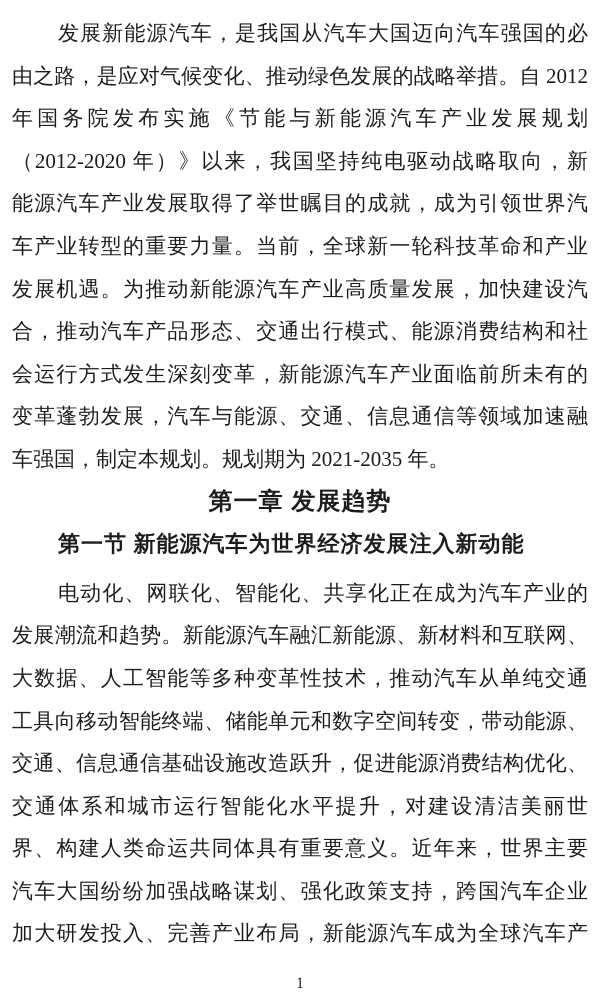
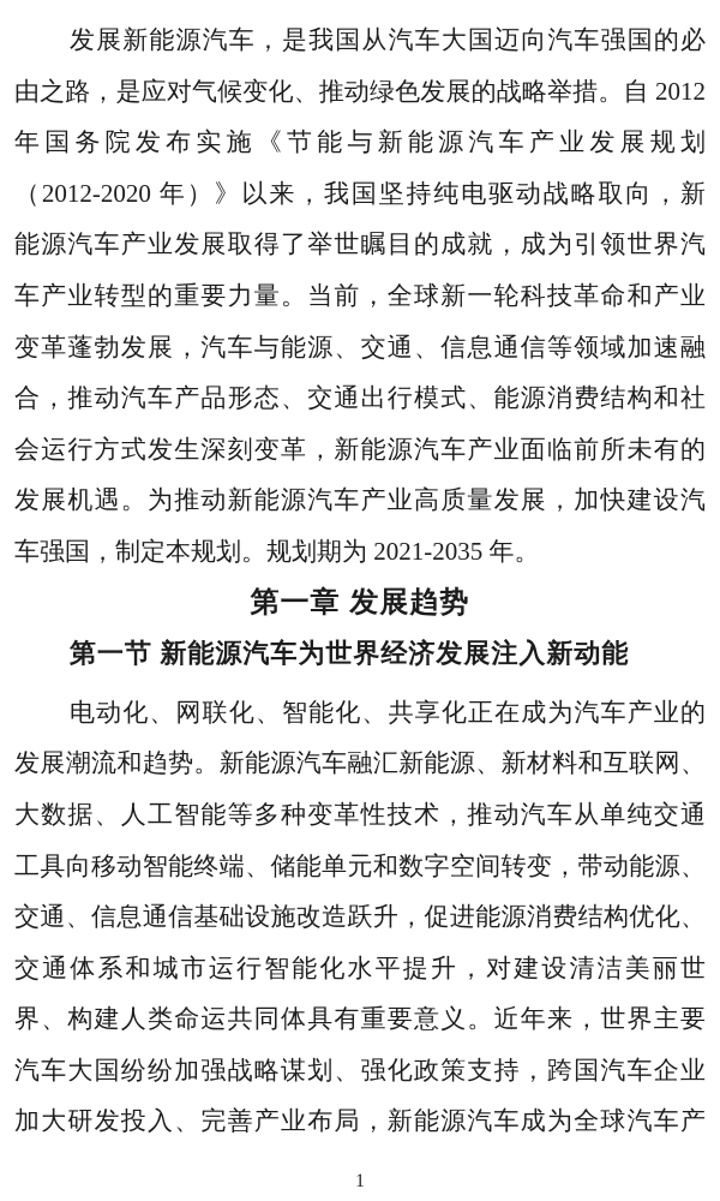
  发展新能源汽车，是我国从汽车大国迈向汽车强国的必
  由之路，是应对气候变化、推动绿色发展的战略举措。自 2012
  年国务院发布实施《节能与新能源汽车产业发展规划
  （2012-2020 年）》以来，我国坚持纯电驱动战略取向，新
  能源汽车产业发展取得了举世瞩目的成就，成为引领世界汽
  车产业转型的重要力量。当前，全球新一轮科技革命和产业
- 发展机遇。为推动新能源汽车产业高质量发展，加快建设汽
+ 变革蓬勃发展，汽车与能源、交通、信息通信等领域加速融
  合，推动汽车产品形态、交通出行模式、能源消费结构和社
  会运行方式发生深刻变革，新能源汽车产业面临前所未有的
- 变革蓬勃发展，汽车与能源、交通、信息通信等领域加速融
+ 发展机遇。为推动新能源汽车产业高质量发展，加快建设汽
  车强国，制定本规划。规划期为 2021-2035 年。
  第一章 发展趋势
  第一节 新能源汽车为世界经济发展注入新动能
  电动化、网联化、智能化、共享化正在成为汽车产业的
  发展潮流和趋势。新能源汽车融汇新能源、新材料和互联网、
  大数据、人工智能等多种变革性技术，推动汽车从单纯交通
  工具向移动智能终端、储能单元和数字空间转变，带动能源、
  交通、信息通信基础设施改造跃升，促进能源消费结构优化、
  交通体系和城市运行智能化水平提升，对建设清洁美丽世
  界、构建人类命运共同体具有重要意义。近年来，世界主要
  汽车大国纷纷加强战略谋划、强化政策支持，跨国汽车企业
  加大研发投入、完善产业布局，新能源汽车成为全球汽车产
  1
